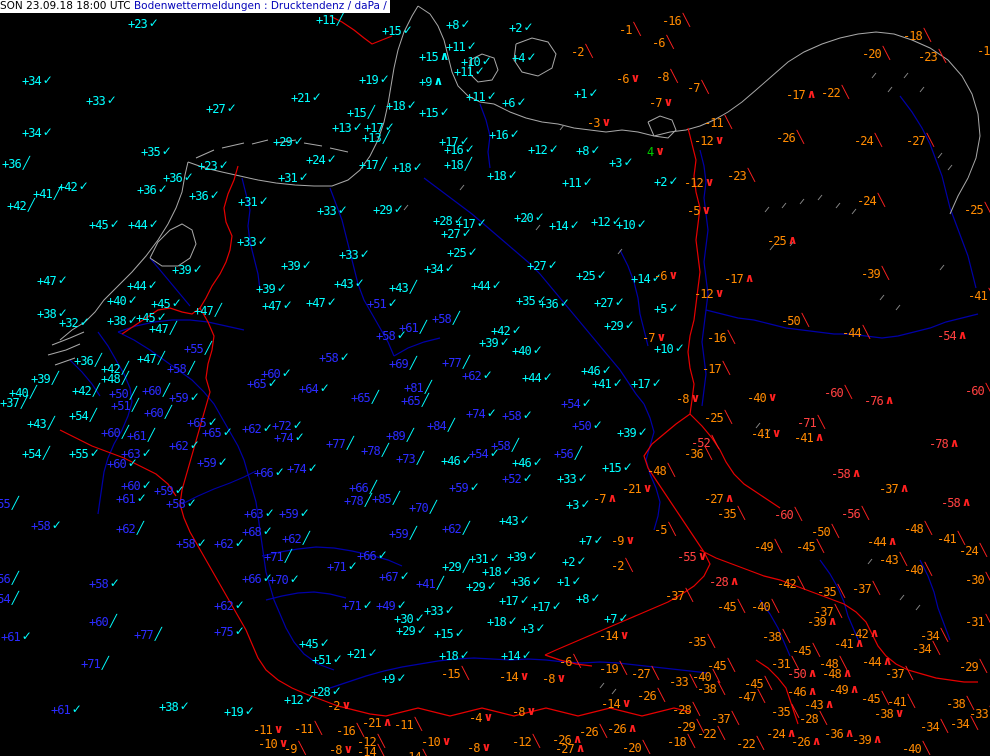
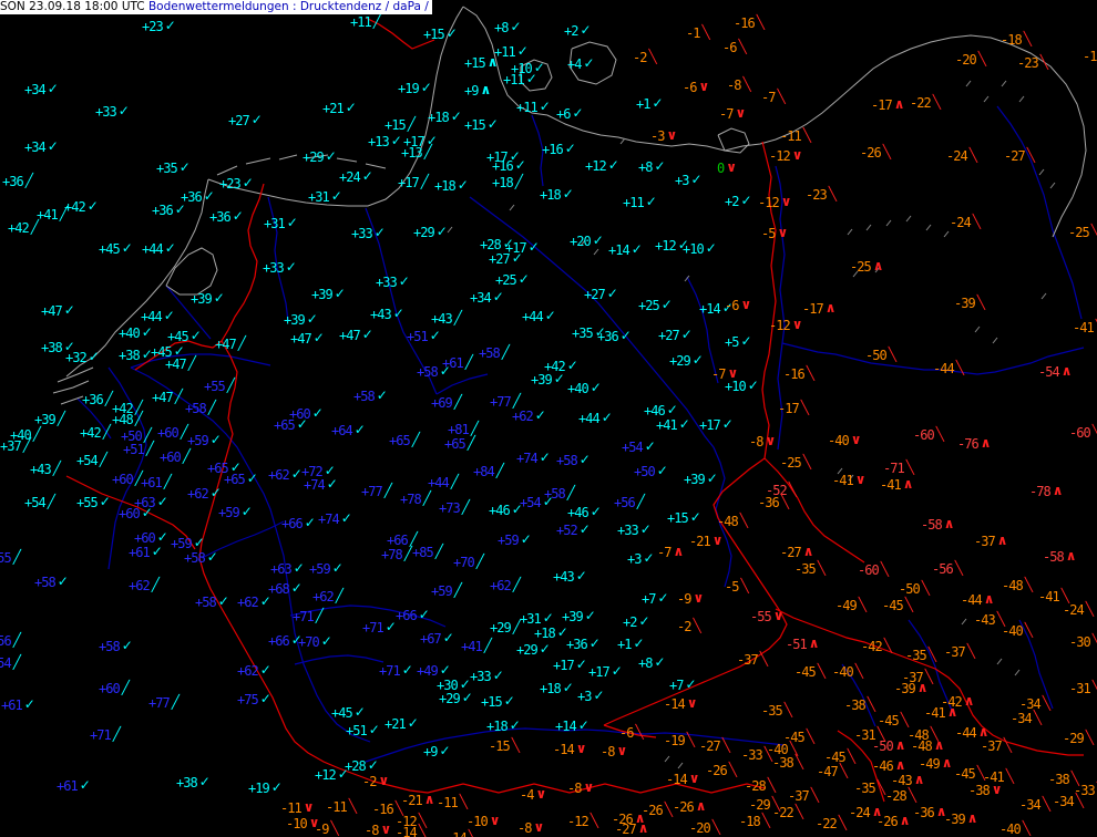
  SON 23.09.18 18:00 UTC Bodenwettermeldungen : Drucktendenz / daPa /
  +23 ✓
  +11 ╱
  +34 ✓
  +33 ✓
  +27 ✓
  +21 ✓
  +34 ✓
  +35 ✓
  +29 ✓
  +36 ╱
  +23 ✓
  +36 ✓
  +31 ✓
  +24 ✓
  +41 ╱
  +42 ✓
  +42 ╱
  +36 ✓
  +36 ✓
  +31 ✓
  +45 ✓
  +44 ✓
  +33 ✓
  +33 ✓
  +15 ✓
  +8 ✓
  +2 ✓
  -1 ╲
  +11 ✓
  +15 ∧
  +10 ✓
  +4 ✓
  -2 ╲
  +19 ✓
  +9 ∧
  +11 ✓
  -6 ∨
  +11 ✓
  +1 ✓
  +6 ✓
  +15 ╱
  +18 ✓
  +15 ✓
  +13 ✓
  +17 ✓
  +13 ╱
  -3 ∨
  +16 ✓
  +17 ✓
  +16 ✓
  +18 ╱
  +12 ✓
  +8 ✓
- 4 ∨
+ 0 ∨
  +3 ✓
  +17 ╱
  +18 ✓
  +18 ✓
  +11 ✓
  +2 ✓
  +29 ✓
  +28 ✓
  +17 ✓
  +27 ✓
  +20 ✓
  +14 ✓
  +12 ✓
  +10 ✓
  +25 ✓
  +33 ✓
  -16 ╲
  -6 ╲
  -18 ╲
  -20 ╲
  -23 ╲
  -1
  -8 ╲
  -7 ╲
  -7 ∨
  -17 ∧
  -22 ╲
  -11 ╲
  -12 ∨
  -26 ╲
  -24 ╲
  -27 ╲
  -12 ∨
  -23 ╲
  -5 ∨
  -24 ╲
  -25 ╲
  -25 ∧
  +47 ✓
  +39 ✓
  +39 ✓
  +44 ✓
  +39 ✓
  +40 ✓
  +45 ✓
  +47 ╱
  +47 ✓
  +47 ✓
  +38 ✓
  +32 ✓
  +38 ✓
  +45 ✓
  +47 ╱
  +55 ╱
  +36 ╱
  +47 ╱
  +58 ╱
  +42 ╱
  +39 ╱
  +48 ╱
  +40 ╱
  +37 ╱
  +42 ╱
  +50 ╱
  +60 ╱
  +59 ✓
  +51 ╱
  +60 ╱
  +65 ✓
  +60 ✓
  +64 ✓
  +58 ✓
  +43 ╱
  +54 ╱
  +65 ✓
  +65 ✓
  +62 ✓
  +72 ✓
  +74 ✓
  +60 ╱
  +61 ╱
  +62 ✓
  +54 ╱
  +55 ✓
  +63 ✓
  +60 ✓
  +59 ✓
  +66 ✓
  +74 ✓
  +60 ✓
  +59 ✓
  +61 ✓
  +58 ✓
  55 ╱
  +43 ✓
  +34 ✓
  +44 ✓
  +27 ✓
  +25 ✓
  +14 ✓
  +43 ╱
  +51 ✓
  +35 ✓
  +36 ✓
  +27 ✓
  +58 ╱
  +61 ╱
  +58 ✓
  +29 ✓
  -7 ∨
  +42 ✓
  +39 ✓
  +40 ✓
  +69 ╱
  +77 ╱
  +62 ✓
  +44 ✓
  +46 ✓
  +41 ✓
  +17 ✓
  +81 ╱
  +65 ╱
  +65 ╱
  +54 ✓
  +74 ✓
  +58 ✓
  +50 ✓
  +84 ╱
  +39 ✓
- +89 ╱
+ +44 ╱
  +77 ╱
  +78 ╱
  +73 ╱
  +58 ╱
  +54 ✓
  +46 ✓
  +46 ✓
  +56 ╱
  +15 ✓
  -21 ∨
  +33 ✓
  +52 ✓
  +66 ╱
  +59 ✓
  +85 ╱
  +78 ╱
  +70 ╱
  -48 ╲
  +3 ✓
  -7 ∧
  -6 ∨
  -17 ∧
  -12 ∨
  +5 ✓
  -39 ╲
  -41
  -50 ╲
  -44 ╲
  -54 ∧
  -16 ╲
  +10 ✓
  -17 ╲
  -8 ∨
  -40 ∨
  -60 ╲
  -76 ∧
  -60 ╲
  -25 ╲
  -71 ╲
  -41 ∨
  -41 ∧
  -52 ╲
  -36 ╲
  -78 ∧
  -58 ∧
  -37 ∧
  -27 ∧
  -58 ∧
  +58 ✓
  +62 ╱
  +58 ✓
  +62 ✓
  +63 ✓
  +59 ✓
  +68 ✓
  +62 ╱
  +71 ╱
  +66 ✓
  +70 ✓
  56 ╱
  54 ╱
  +58 ✓
  +60 ╱
  +62 ✓
  +75 ✓
  +61 ✓
  +77 ╱
  +71 ╱
  +45 ✓
  +51 ✓
  +61 ✓
  +38 ✓
  +19 ✓
  +12 ✓
  +28 ✓
  -11 ∨
  -11 ╲
  -10 ∨
  -9 ╲
  -2 ∨
  +59 ╱
  +62 ╱
  +43 ✓
  +7 ✓
  -9 ∨
  +66 ✓
  +71 ✓
  +67 ✓
  +29 ╱
  +31 ✓
  +39 ✓
  +18 ✓
  +2 ✓
  -2 ╲
  +41 ╱
  +29 ✓
  +36 ✓
  +1 ✓
  +71 ✓
  +49 ✓
  +30 ✓
  +33 ✓
  +17 ✓
  +17 ✓
  +8 ✓
  +29 ✓
  +15 ✓
  +18 ✓
  +3 ✓
  +7 ✓
  -14 ∨
  +21 ✓
  +18 ✓
  +14 ✓
  -15 ╲
  -14 ∨
  -6 ╲
  -8 ∨
  -19 ╲
  -27 ╲
  +9 ✓
  -26 ╲
  -14 ∨
  -8 ∨
  -4 ∨
  -21 ∧
  -11 ╲
  -16 ╲
  -10 ∨
  -12 ╲
  -8 ∨
  -14 ╲
  -8 ∨
  -12 ╲
  -26 ∧
  -27 ∧
  -26 ╲
  -26 ∧
  -20 ╲
  -35 ╲
  -56 ╲
  -60 ╲
  -50 ╲
  -48 ╲
  -41 ╲
  -44 ∧
  -24 ╲
  -49 ╲
  -45 ╲
  -55 ∨
  -43 ╲
  -40 ╲
  -30 ╲
- -28 ∧
+ -51 ∧
  -42 ╲
  -35 ╲
  -37 ╲
  -37 ╲
  -45 ╲
  -40 ╲
  -37 ╲
  -39 ∧
  -31 ╲
  -35 ╲
  -38 ╲
  -42 ∧
  -41 ∧
  -34 ╲
  -34 ╲
  -44 ∧
  -45 ╲
  -31 ╲
  -48 ╲
  -50 ∧
  -48 ∧
  -29 ╲
  -37 ╲
  -45 ╲
  -40 ╲
  -33 ╲
  -38 ╲
  -45 ╲
  -47 ╲
  -46 ∧
  -49 ∧
  -43 ∧
  -45 ╲
  -41 ╲
  -38 ╲
  -38 ∨
  -33
  -34 ╲
  -34 ╲
  -35 ╲
  -28 ╲
  -28 ╲
  -37 ╲
  -29 ╲
  -22 ╲
  -18 ╲
  -22 ╲
  -24 ∧
  -26 ∧
  -36 ∧
  -39 ∧
  -40 ╲
  -5 ╲
